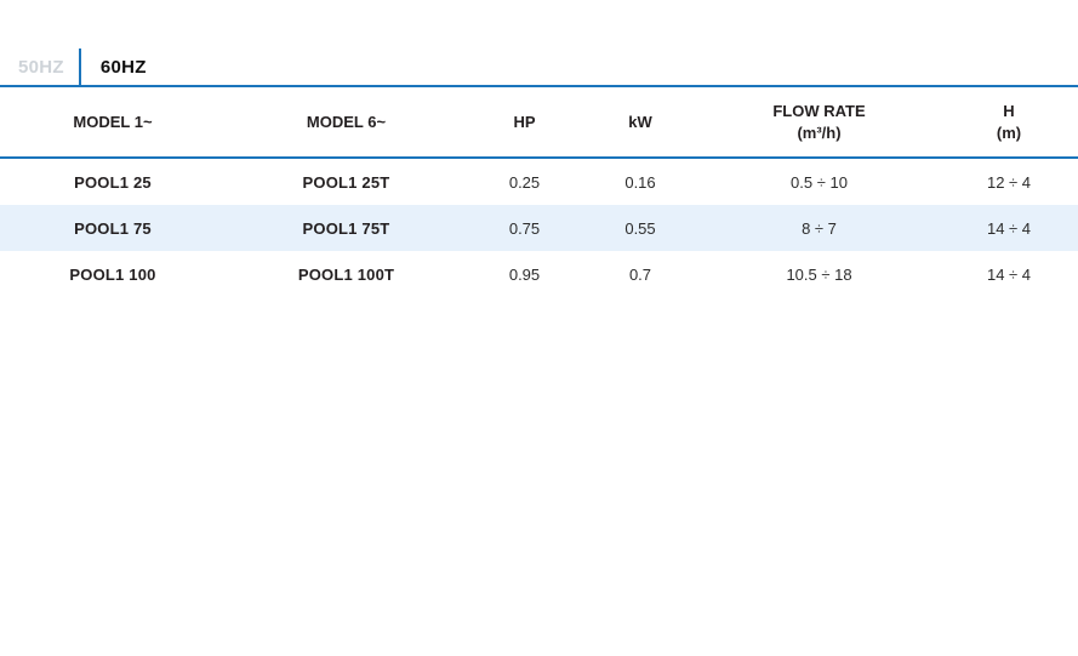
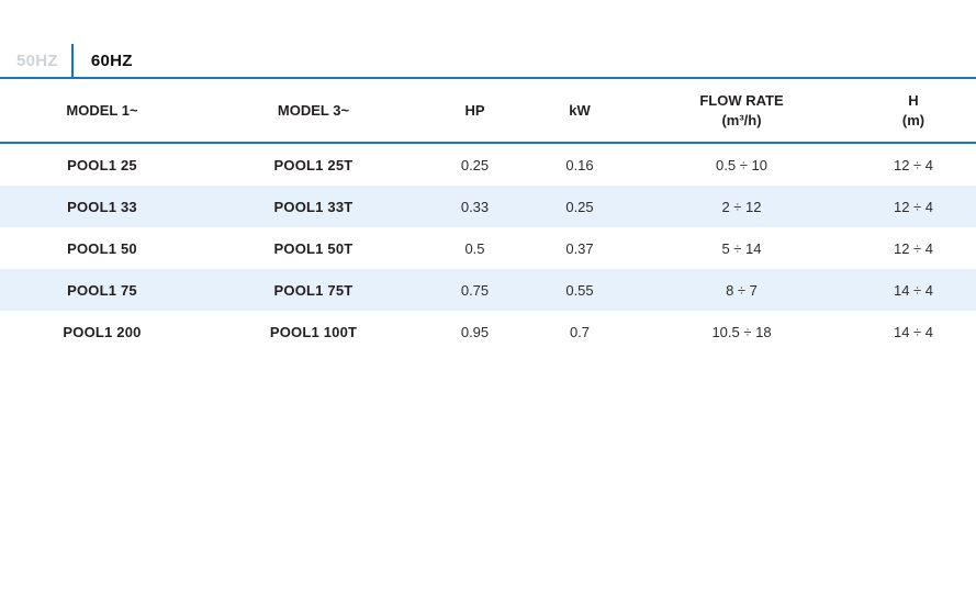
  50HZ
  60HZ
- MODEL 1~	MODEL 6~	HP	kW	FLOW RATE (m³/h)	H (m)
+ MODEL 1~	MODEL 3~	HP	kW	FLOW RATE (m³/h)	H (m)
  POOL1 25	POOL1 25T	0.25	0.16	0.5 ÷ 10	12 ÷ 4
+ POOL1 33	POOL1 33T	0.33	0.25	2 ÷ 12	12 ÷ 4
+ POOL1 50	POOL1 50T	0.5	0.37	5 ÷ 14	12 ÷ 4
  POOL1 75	POOL1 75T	0.75	0.55	8 ÷ 7	14 ÷ 4
- POOL1 100	POOL1 100T	0.95	0.7	10.5 ÷ 18	14 ÷ 4
+ POOL1 200	POOL1 100T	0.95	0.7	10.5 ÷ 18	14 ÷ 4
